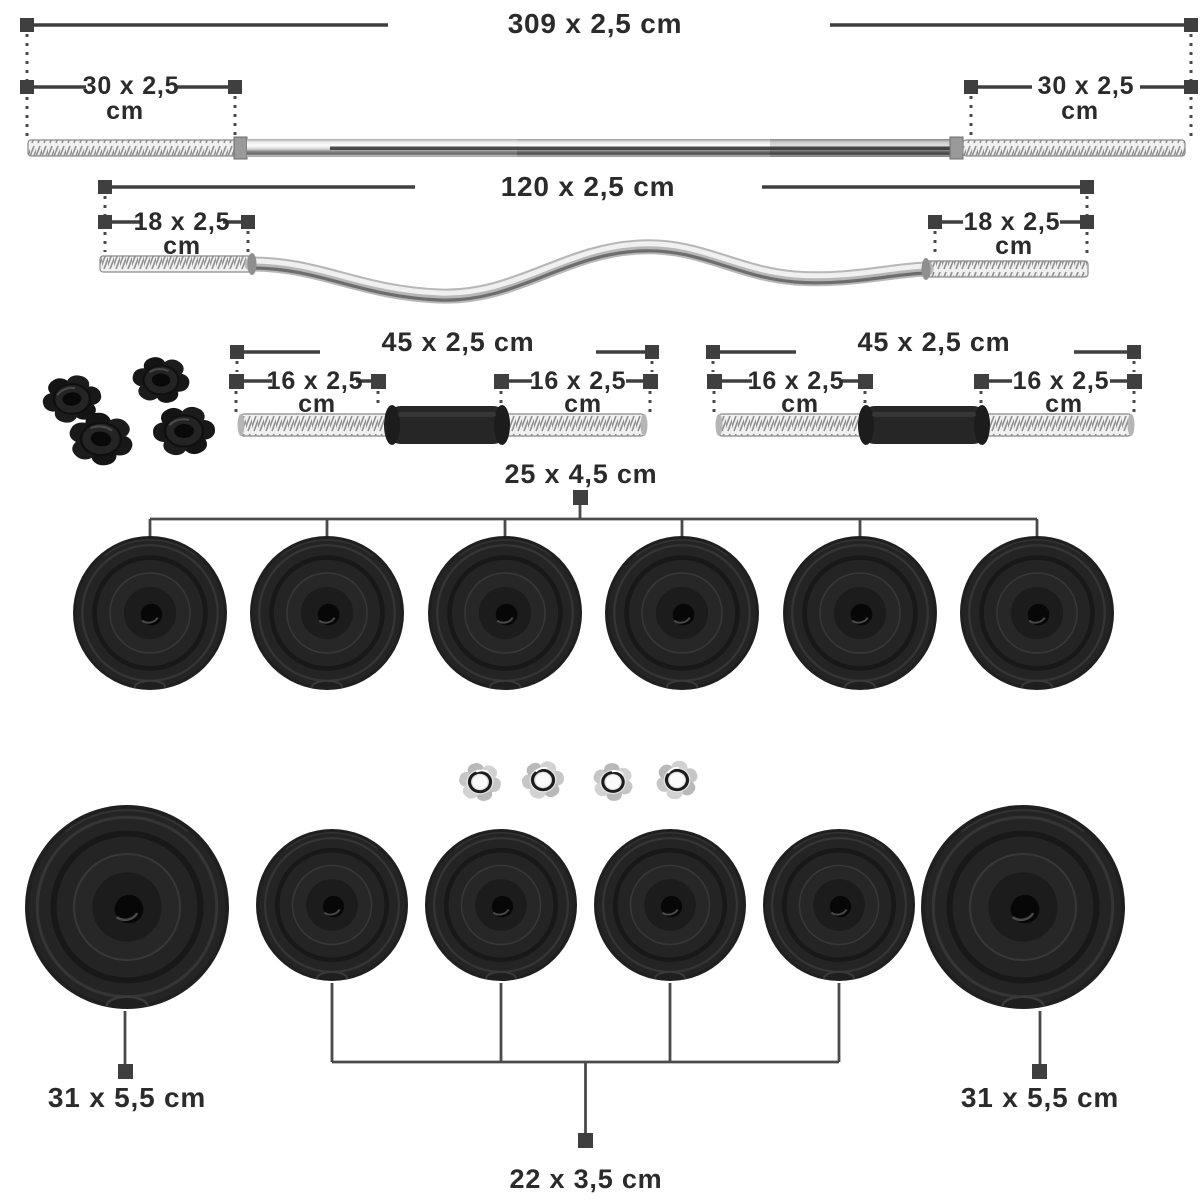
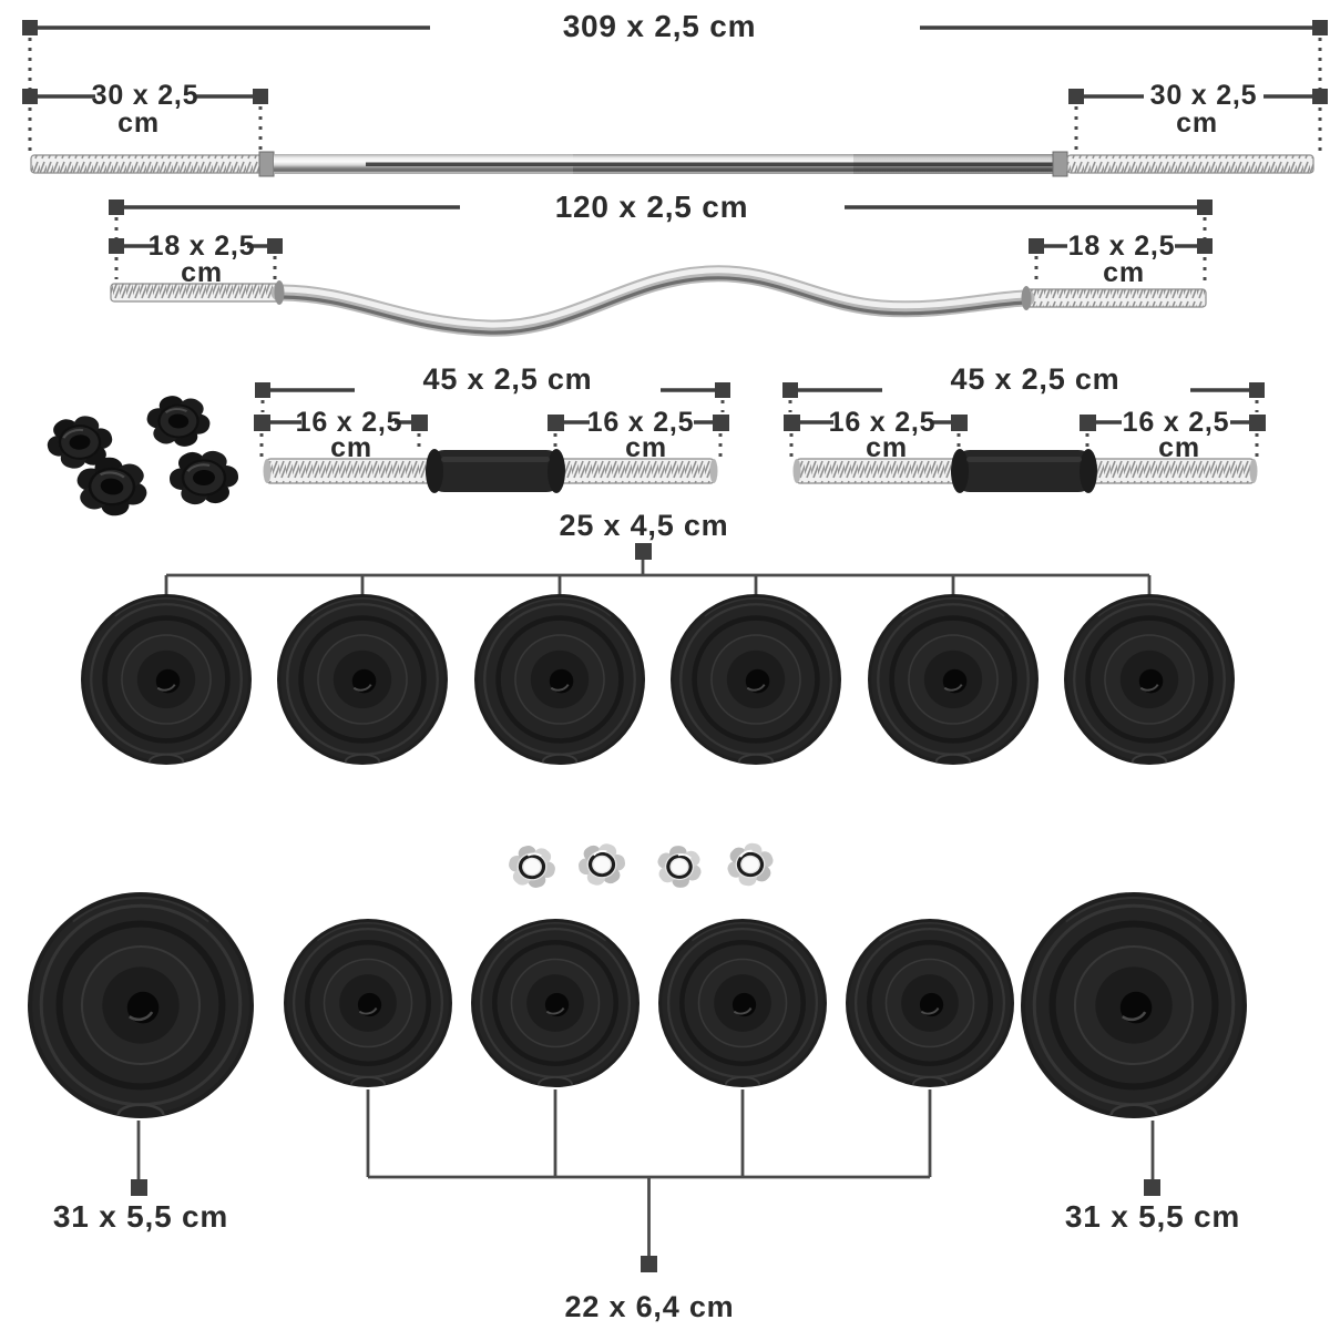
  309 x 2,5 cm
  30 x 2,5
  cm
  30 x 2,5
  cm
  120 x 2,5 cm
  18 x 2,5
  cm
  18 x 2,5
  cm
  45 x 2,5 cm
  16 x 2,5
  cm
  16 x 2,5
  cm
  45 x 2,5 cm
  16 x 2,5
  cm
  16 x 2,5
  cm
  25 x 4,5 cm
  31 x 5,5 cm
  31 x 5,5 cm
- 22 x 3,5 cm
+ 22 x 6,4 cm
